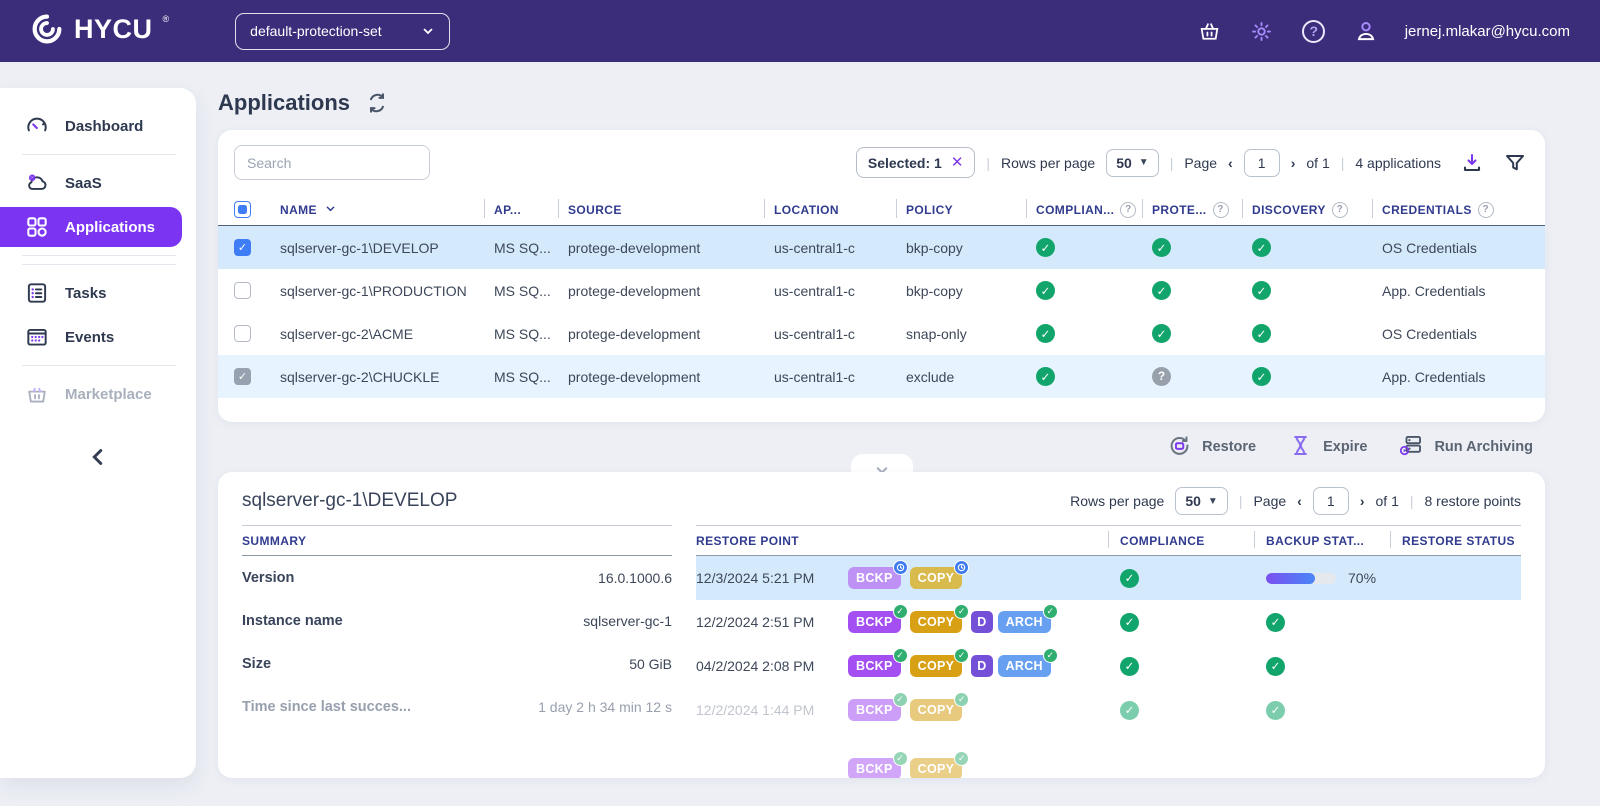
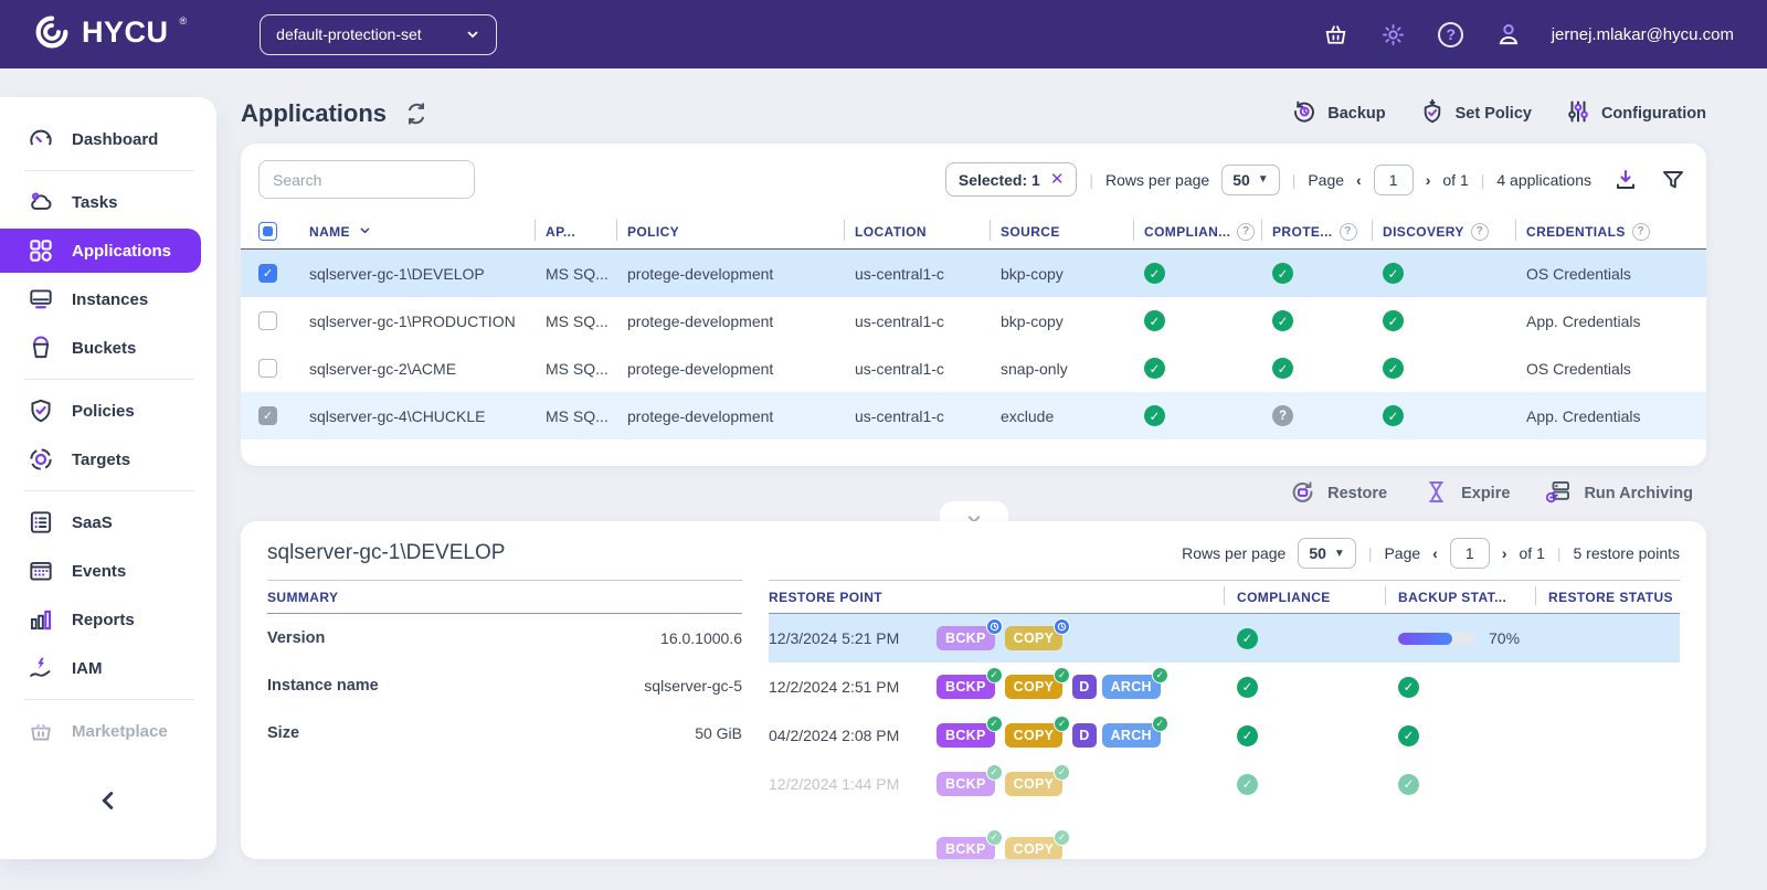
  HYCU
  ®
  default-protection-set
  ?
  jernej.mlakar@hycu.com
  Dashboard
- SaaS
+ Tasks
  Applications
+ Instances
+ Buckets
+ Policies
+ Targets
- Tasks
+ SaaS
  Events
+ Reports
+ IAM
  Marketplace
  Applications
+ Backup
+ Set Policy
+ Configuration
  Search
  Selected: 1
  ✕
  |
  Rows per page
  50
  ▼
  |
  Page
  ‹
  1
  ›
  of 1
  |
  4 applications
  NAME
  AP...
- SOURCE
+ POLICY
  LOCATION
- POLICY
+ SOURCE
  COMPLIAN...
  ?
  PROTE...
  ?
  DISCOVERY
  ?
  CREDENTIALS
  ?
  sqlserver-gc-1\DEVELOP
  MS SQ...
  protege-development
  us-central1-c
  bkp-copy
  ✓
  ✓
  ✓
  OS Credentials
  sqlserver-gc-1\PRODUCTION
  MS SQ...
  protege-development
  us-central1-c
  bkp-copy
  ✓
  ✓
  ✓
  App. Credentials
  sqlserver-gc-2\ACME
  MS SQ...
  protege-development
  us-central1-c
  snap-only
  ✓
  ✓
  ✓
  OS Credentials
- sqlserver-gc-2\CHUCKLE
+ sqlserver-gc-4\CHUCKLE
  MS SQ...
  protege-development
  us-central1-c
  exclude
  ✓
  ?
  ✓
  App. Credentials
  Restore
  Expire
  Run Archiving
  sqlserver-gc-1\DEVELOP
  Rows per page
  50
  ▼
  |
  Page
  ‹
  1
  ›
  of 1
  |
- 8 restore points
+ 5 restore points
  SUMMARY
  Version
  16.0.1000.6
  Instance name
- sqlserver-gc-1
+ sqlserver-gc-5
  Size
  50 GiB
- Time since last succes...
- 1 day 2 h 34 min 12 s
  RESTORE POINT
  COMPLIANCE
  BACKUP STAT...
  RESTORE STATUS
  12/3/2024 5:21 PM
  BCKP
  COPY
  ✓
  70%
  12/2/2024 2:51 PM
  BCKP
  ✓
  COPY
  ✓
  D
  ARCH
  ✓
  ✓
  ✓
  04/2/2024 2:08 PM
  BCKP
  ✓
  COPY
  ✓
  D
  ARCH
  ✓
  ✓
  ✓
  12/2/2024 1:44 PM
  BCKP
  ✓
  COPY
  ✓
  ✓
  ✓
  BCKP
  ✓
  COPY
  ✓
